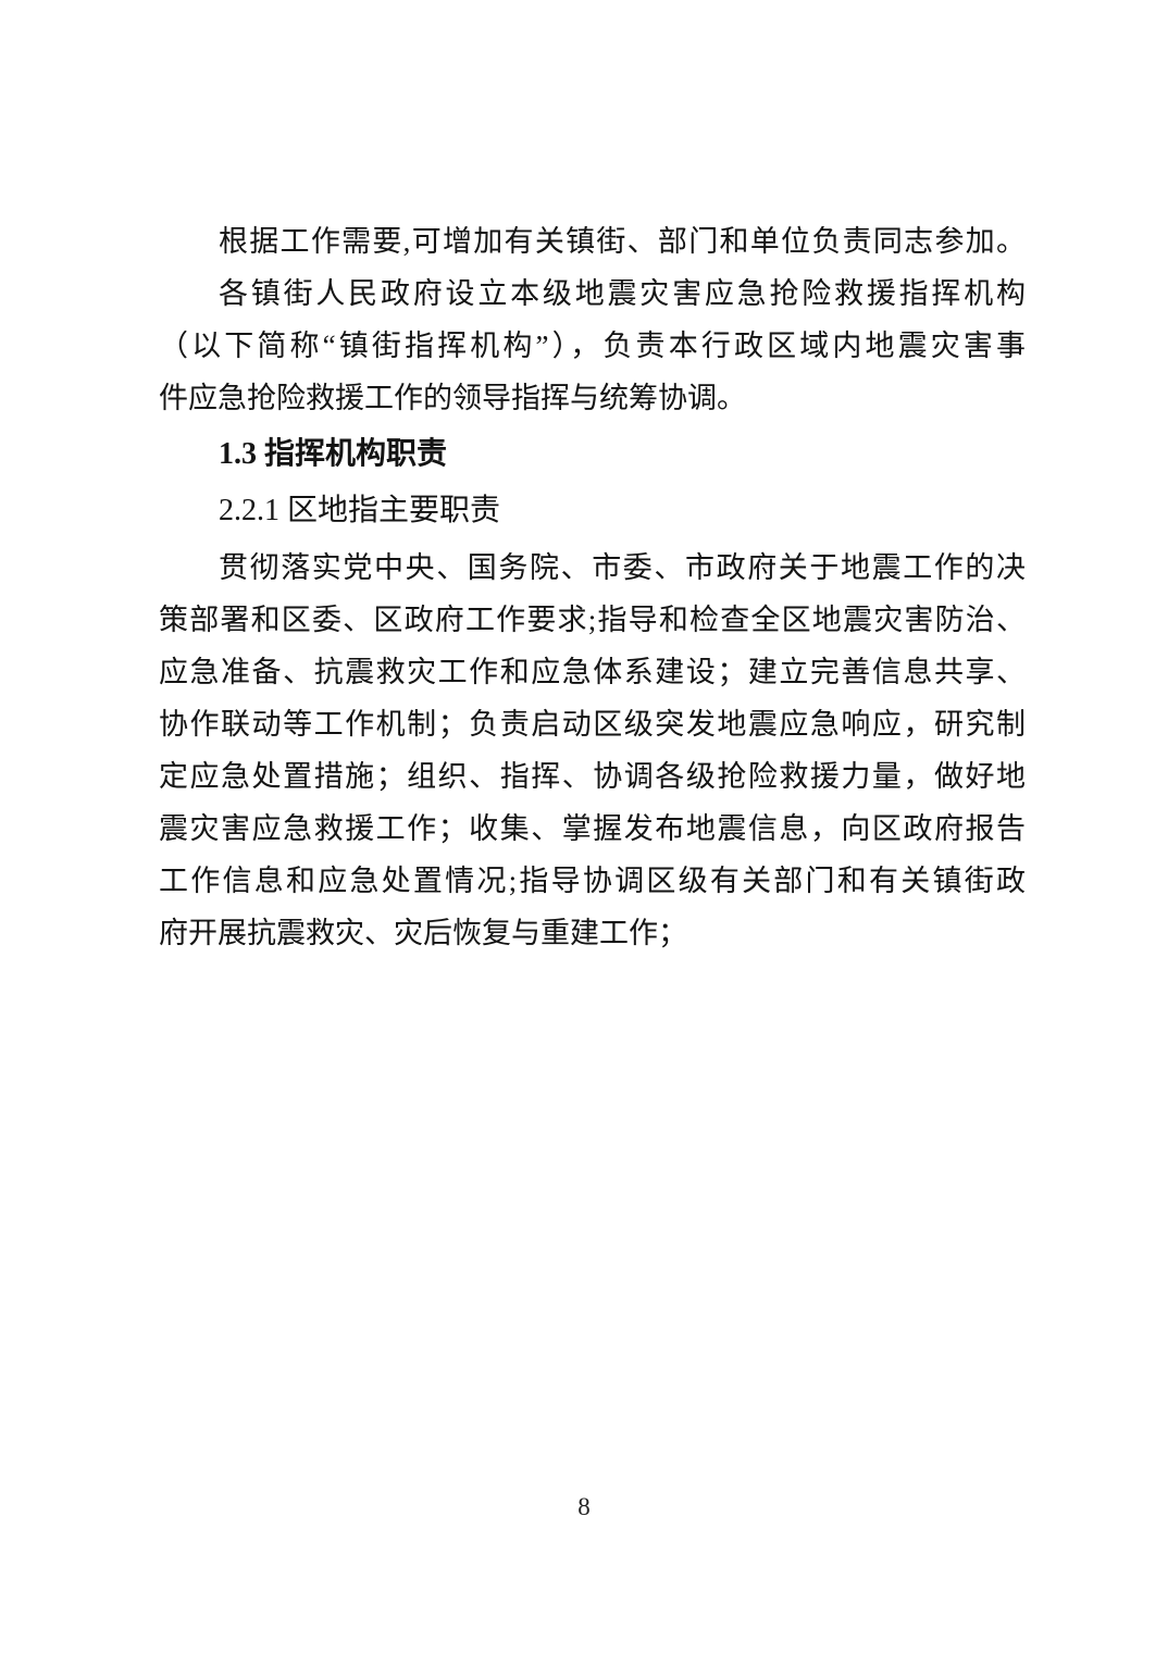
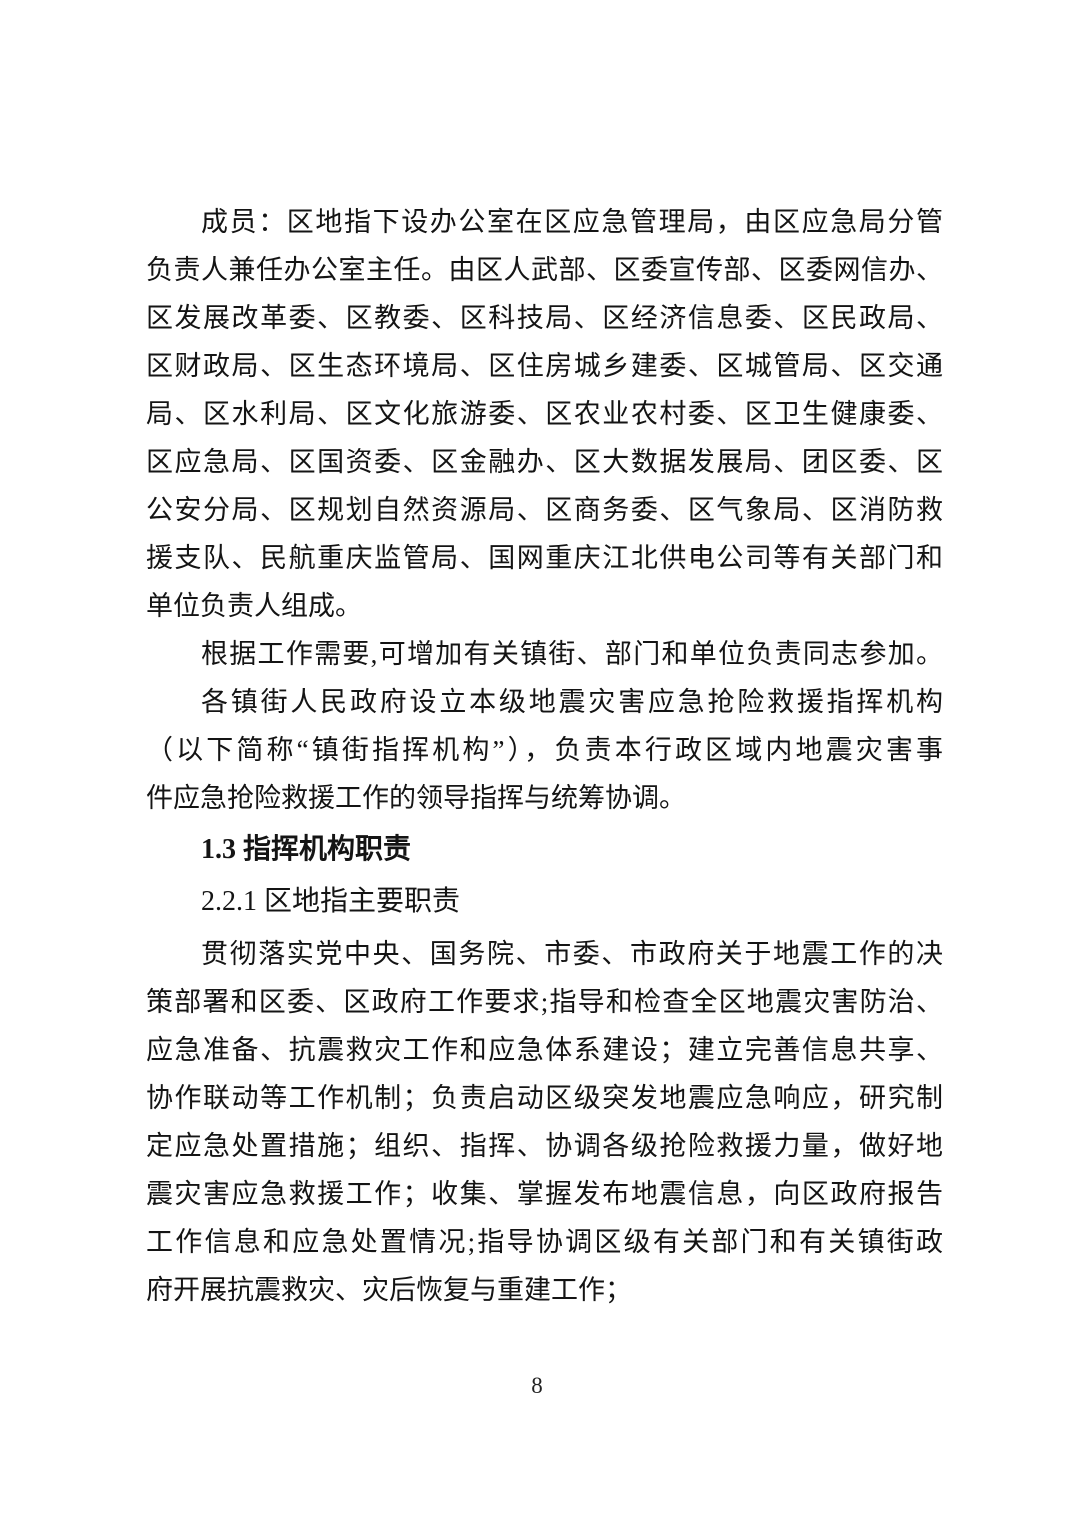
+ 成员：区地指下设办公室在区应急管理局，由区应急局分管
+ 负责人兼任办公室主任。由区人武部、区委宣传部、区委网信办、
+ 区发展改革委、区教委、区科技局、区经济信息委、区民政局、
+ 区财政局、区生态环境局、区住房城乡建委、区城管局、区交通
+ 局、区水利局、区文化旅游委、区农业农村委、区卫生健康委、
+ 区应急局、区国资委、区金融办、区大数据发展局、团区委、区
+ 公安分局、区规划自然资源局、区商务委、区气象局、区消防救
+ 援支队、民航重庆监管局、国网重庆江北供电公司等有关部门和
+ 单位负责人组成。
  根据工作需要,可增加有关镇街、部门和单位负责同志参加。
  各镇街人民政府设立本级地震灾害应急抢险救援指挥机构
  （以下简称“镇街指挥机构”），负责本行政区域内地震灾害事
  件应急抢险救援工作的领导指挥与统筹协调。
  1.3 指挥机构职责
  2.2.1 区地指主要职责
  贯彻落实党中央、国务院、市委、市政府关于地震工作的决
  策部署和区委、区政府工作要求;指导和检查全区地震灾害防治、
  应急准备、抗震救灾工作和应急体系建设；建立完善信息共享、
  协作联动等工作机制；负责启动区级突发地震应急响应，研究制
  定应急处置措施；组织、指挥、协调各级抢险救援力量，做好地
  震灾害应急救援工作；收集、掌握发布地震信息，向区政府报告
  工作信息和应急处置情况;指导协调区级有关部门和有关镇街政
  府开展抗震救灾、灾后恢复与重建工作；
  8
